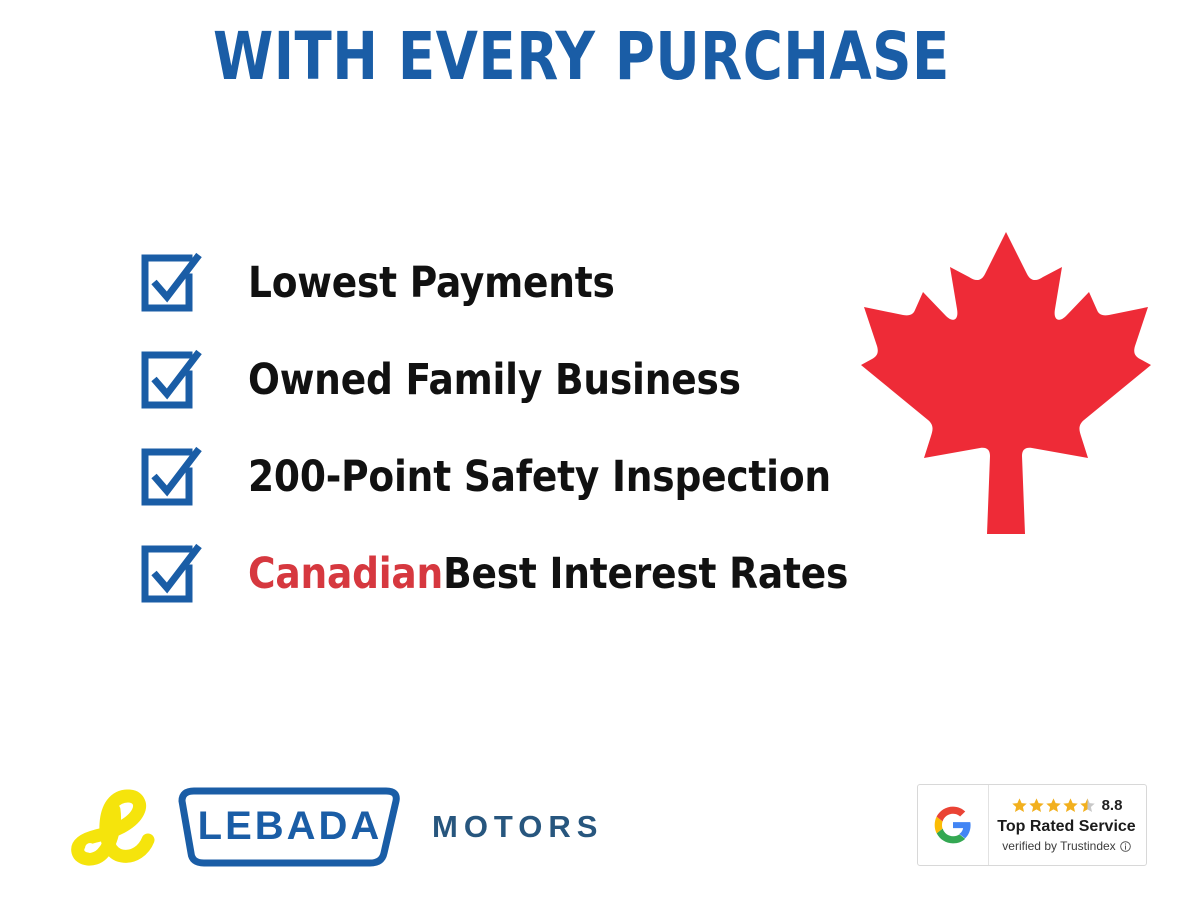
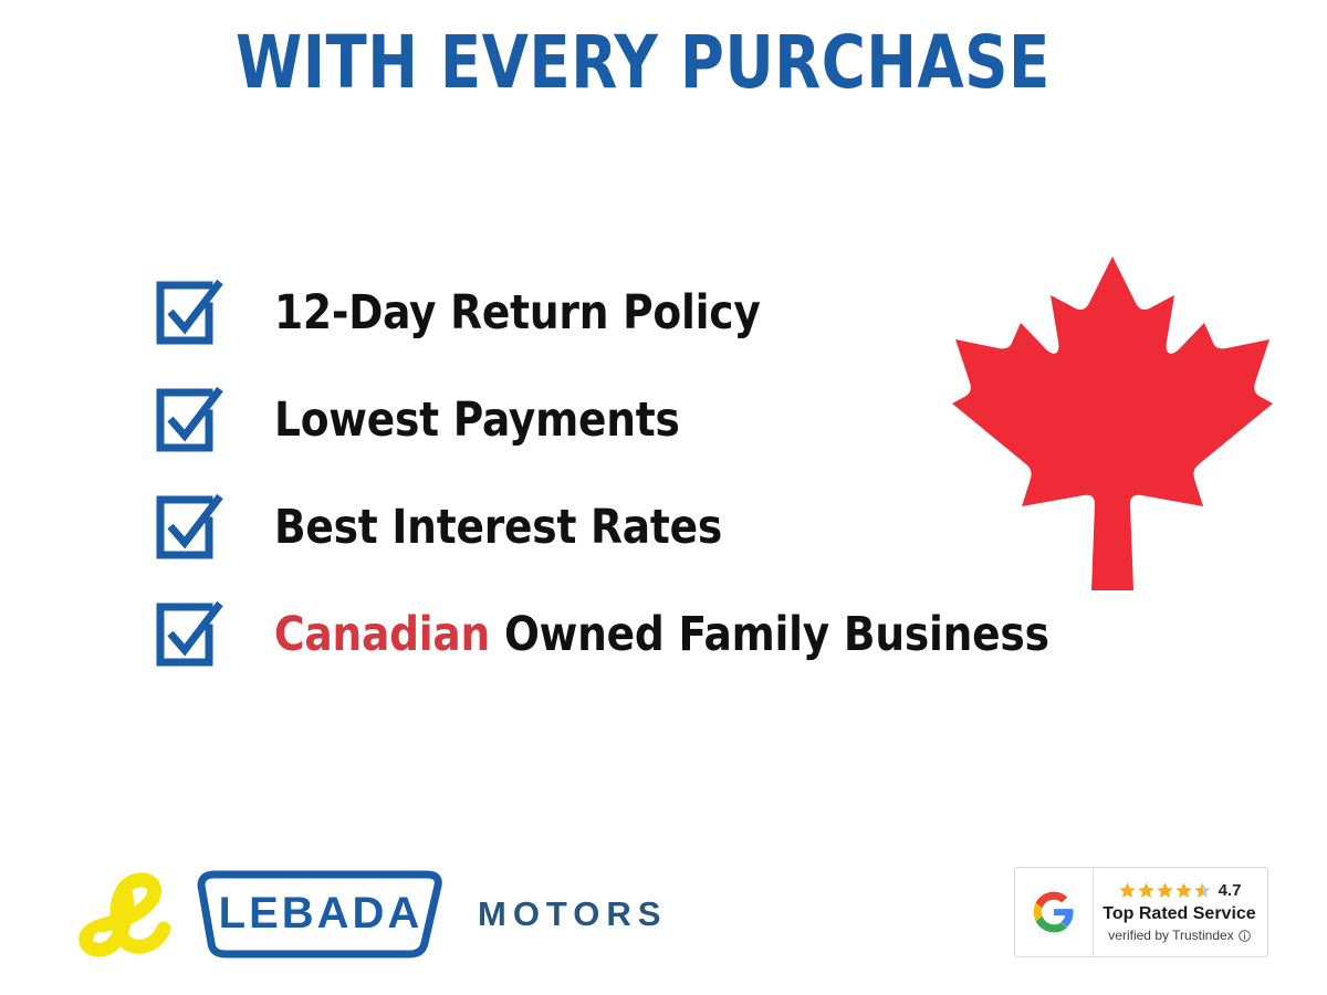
  WITH EVERY PURCHASE
+ 12-Day Return Policy
  Lowest Payments
- Owned Family Business
+ Best Interest Rates
- 200-Point Safety Inspection
- CanadianBest Interest Rates
+ Canadian Owned Family Business
  LEBADA
  MOTORS
- 8.8
+ 4.7
  Top Rated Service
  verified by Trustindex
